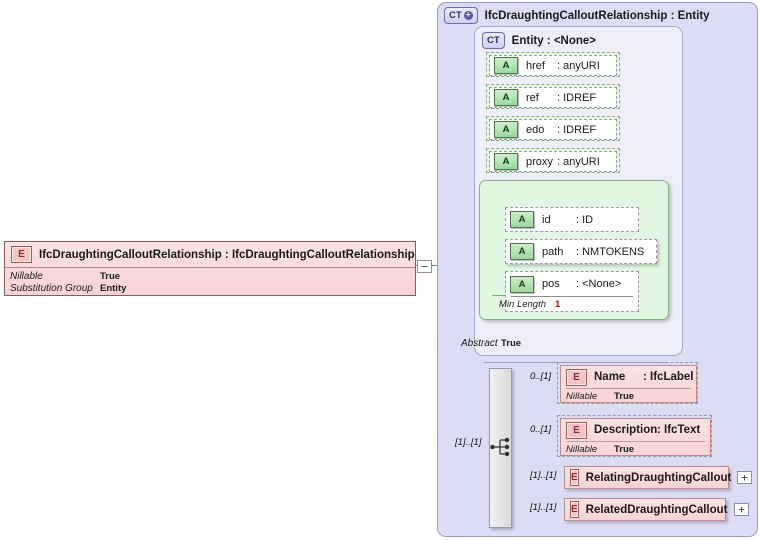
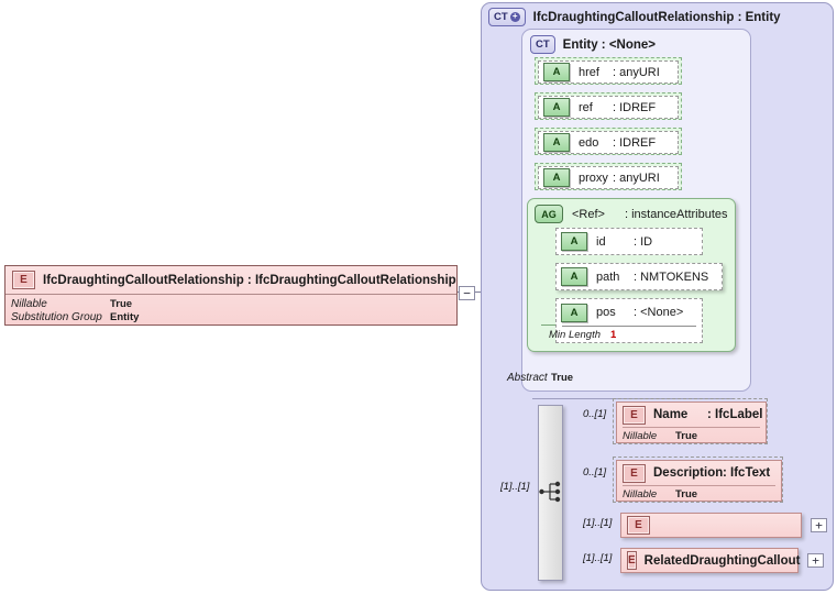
  CT
  +
  IfcDraughtingCalloutRelationship : Entity
  CT
  Entity : <None>
  Abstract
  True
  A
  href
  : anyURI
  A
  ref
  : IDREF
  A
  edo
  : IDREF
  A
  proxy
  : anyURI
+ AG
+ <Ref>
+ : instanceAttributes
  A
  id
  : ID
  A
  path
  : NMTOKENS
  A
  pos
  : <None>
  Min Length
  1
  [1]..[1]
  0..[1]
  E
  Name
  : IfcLabel
  Nillable
  True
  0..[1]
  E
  Description
  : IfcText
  Nillable
  True
  [1]..[1]
  E
- RelatingDraughtingCallout
  +
  [1]..[1]
  E
  RelatedDraughtingCallout
  +
  E
  IfcDraughtingCalloutRelationship : IfcDraughtingCalloutRelationship
  Nillable
  True
  Substitution Group
  Entity
  −
